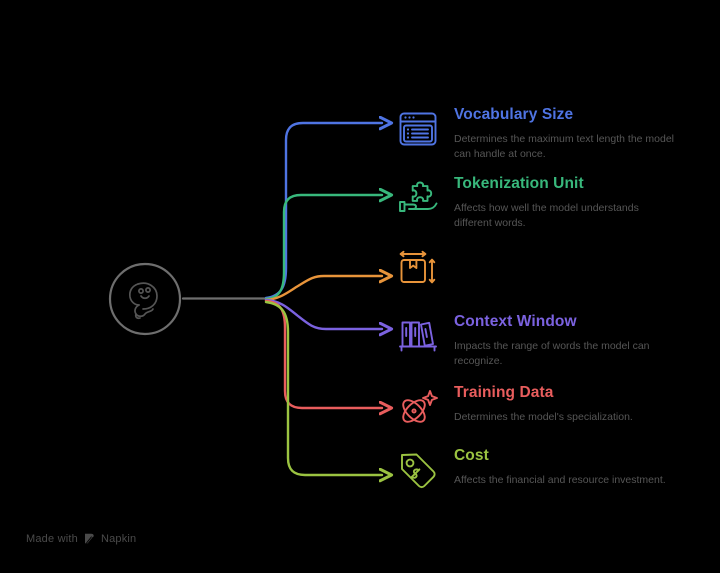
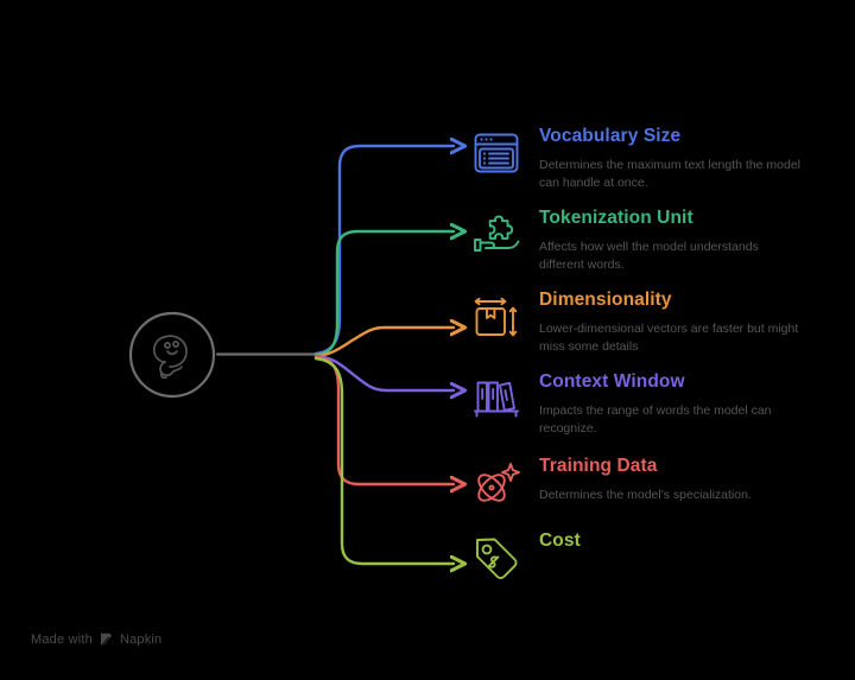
  Vocabulary Size
  Determines the maximum text length the model can handle at once.
  Tokenization Unit
  Affects how well the model understands different words.
+ Dimensionality
+ Lower-dimensional vectors are faster but might miss some details
  Context Window
  Impacts the range of words the model can recognize.
  Training Data
  Determines the model's specialization.
  Cost
- Affects the financial and resource investment.
  Made with
  Napkin
